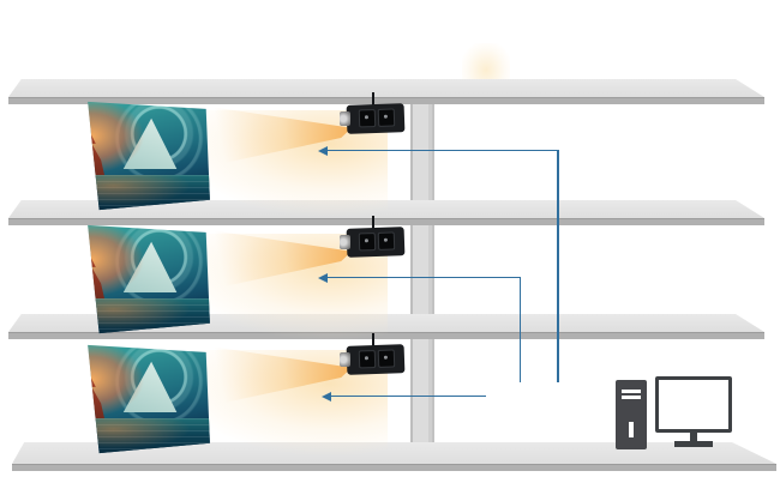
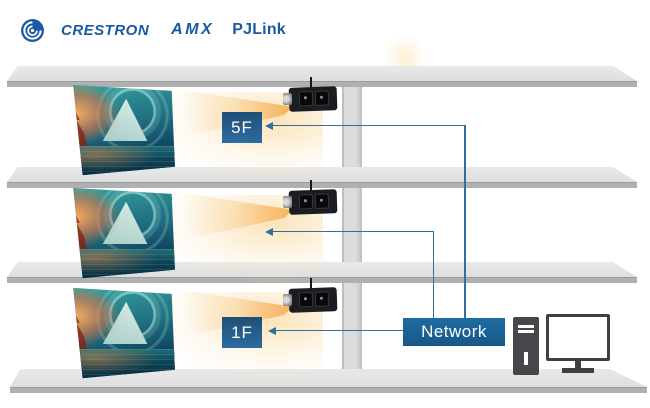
+ CRESTRON
+ AMX
+ PJLink
+ 5F
+ 1F
+ Network
